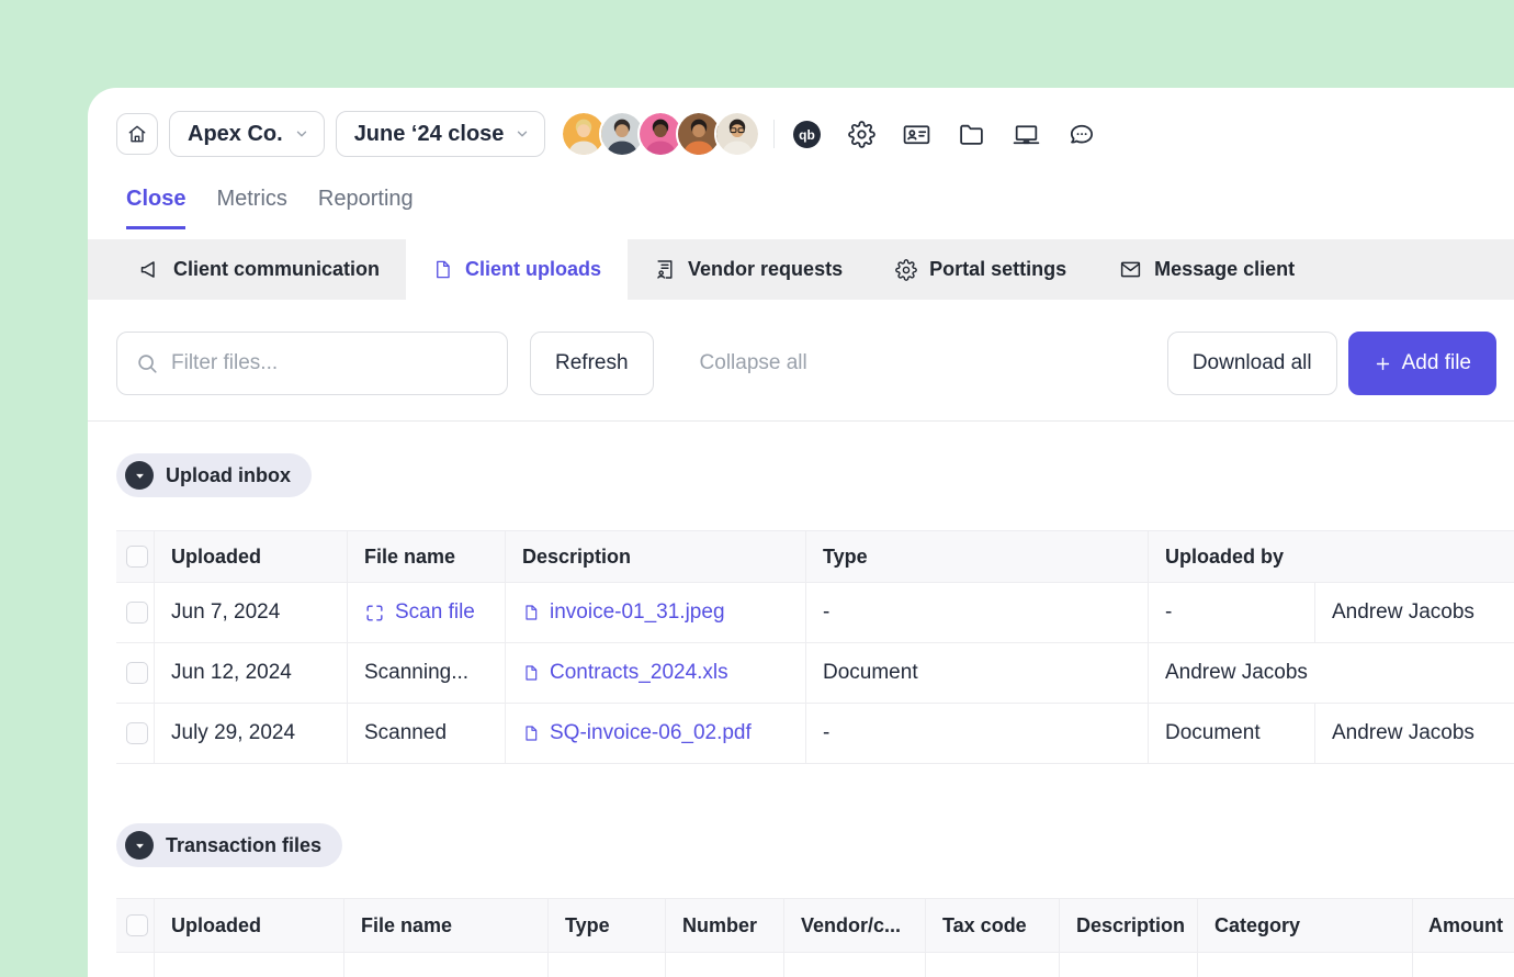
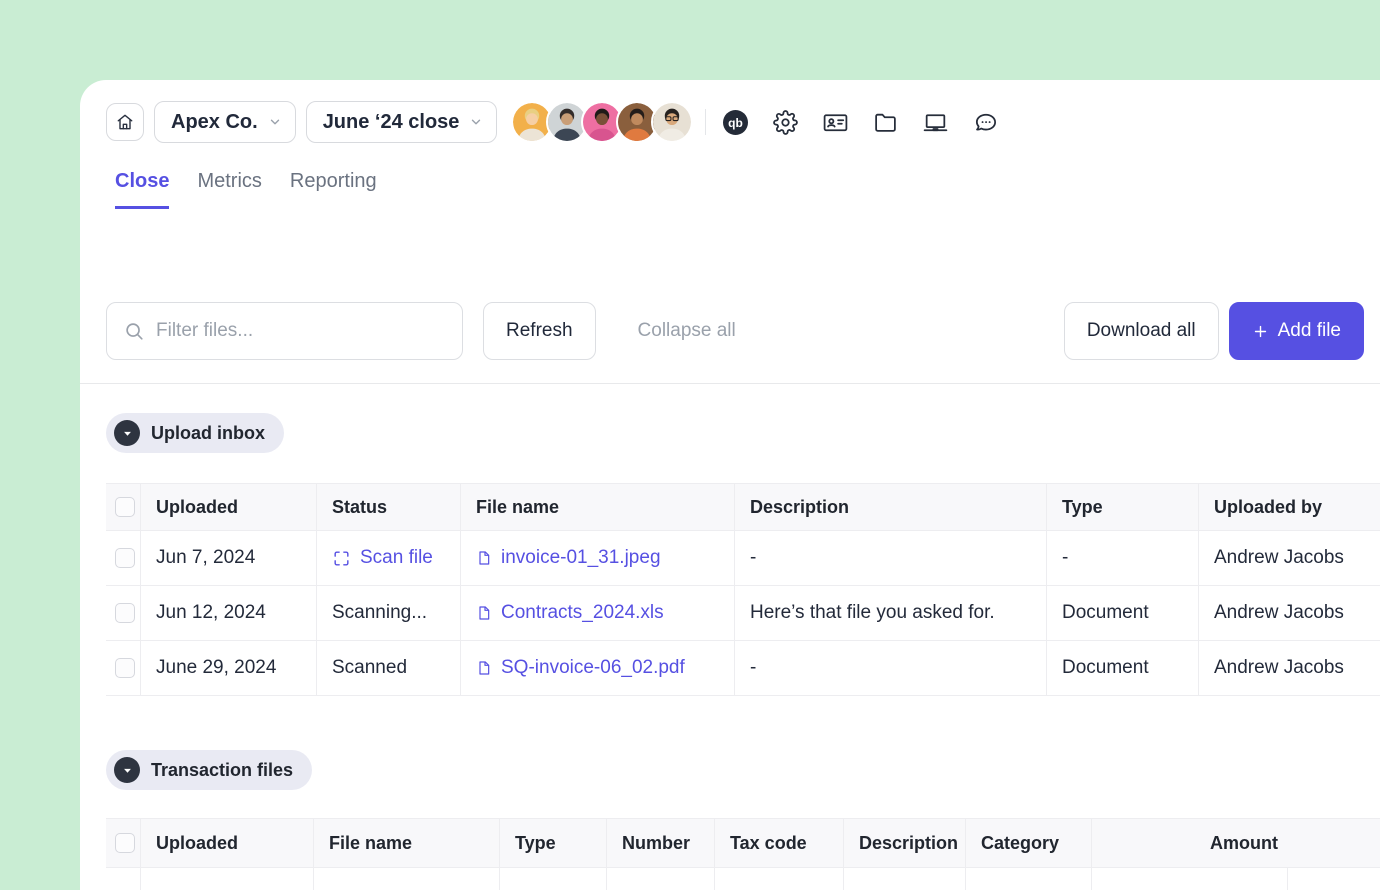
  Apex Co.
  June ‘24 close
  qb
  Close
  Metrics
  Reporting
- Client communication
- Client uploads
- Vendor requests
- Portal settings
- Message client
  Filter files...
  Refresh
  Collapse all
  Download all
  Add file
  Upload inbox
  Uploaded
+ Status
  File name
  Description
  Type
  Uploaded by
  Jun 7, 2024
  Scan file
  invoice-01_31.jpeg
  -
  -
  Andrew Jacobs
  Jun 12, 2024
  Scanning...
  Contracts_2024.xls
+ Here’s that file you asked for.
  Document
  Andrew Jacobs
- July 29, 2024
+ June 29, 2024
  Scanned
  SQ-invoice-06_02.pdf
  -
  Document
  Andrew Jacobs
  Transaction files
  Uploaded
  File name
  Type
  Number
- Vendor/c...
  Tax code
  Description
  Category
  Amount
